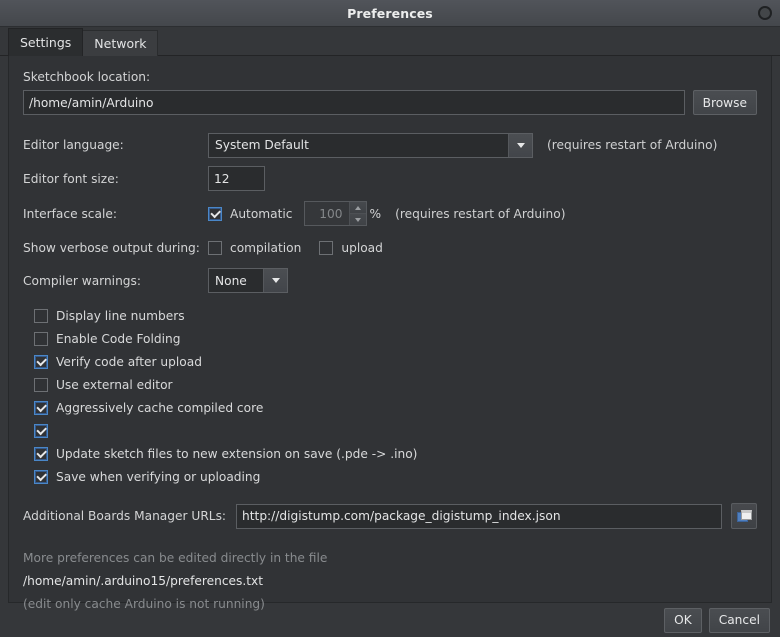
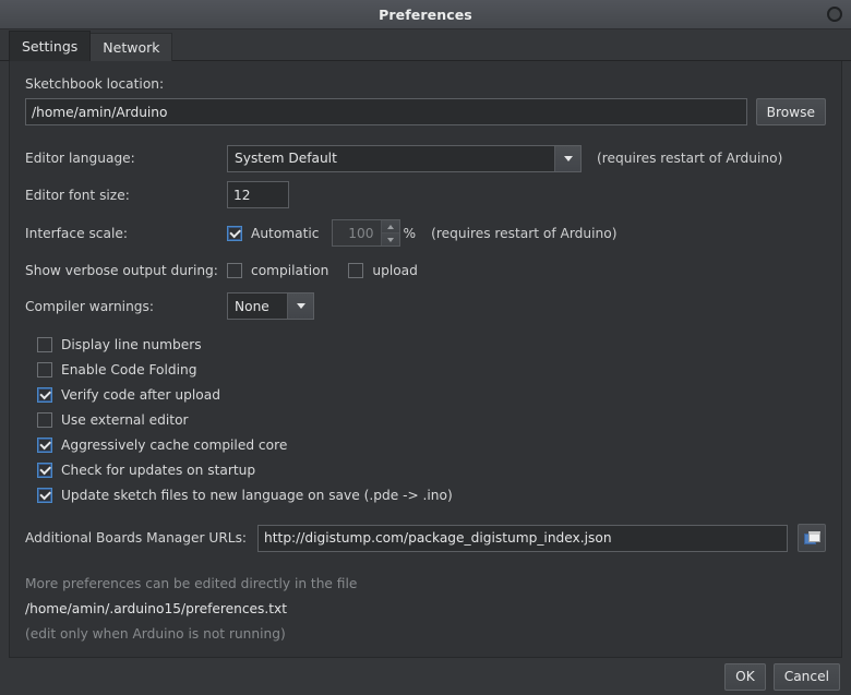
  Preferences
  Settings
  Network
  Sketchbook location:
  /home/amin/Arduino
  Browse
  Editor language:
  System Default
  (requires restart of Arduino)
  Editor font size:
  12
  Interface scale:
  Automatic
  100
  %
  (requires restart of Arduino)
  Show verbose output during:
  compilation
  upload
  Compiler warnings:
  None
  Display line numbers
  Enable Code Folding
  Verify code after upload
  Use external editor
  Aggressively cache compiled core
+ Check for updates on startup
- Update sketch files to new extension on save (.pde -> .ino)
+ Update sketch files to new language on save (.pde -> .ino)
- Save when verifying or uploading
  Additional Boards Manager URLs:
  http://digistump.com/package_digistump_index.json
  More preferences can be edited directly in the file
  /home/amin/.arduino15/preferences.txt
- (edit only cache Arduino is not running)
+ (edit only when Arduino is not running)
  OK
  Cancel
